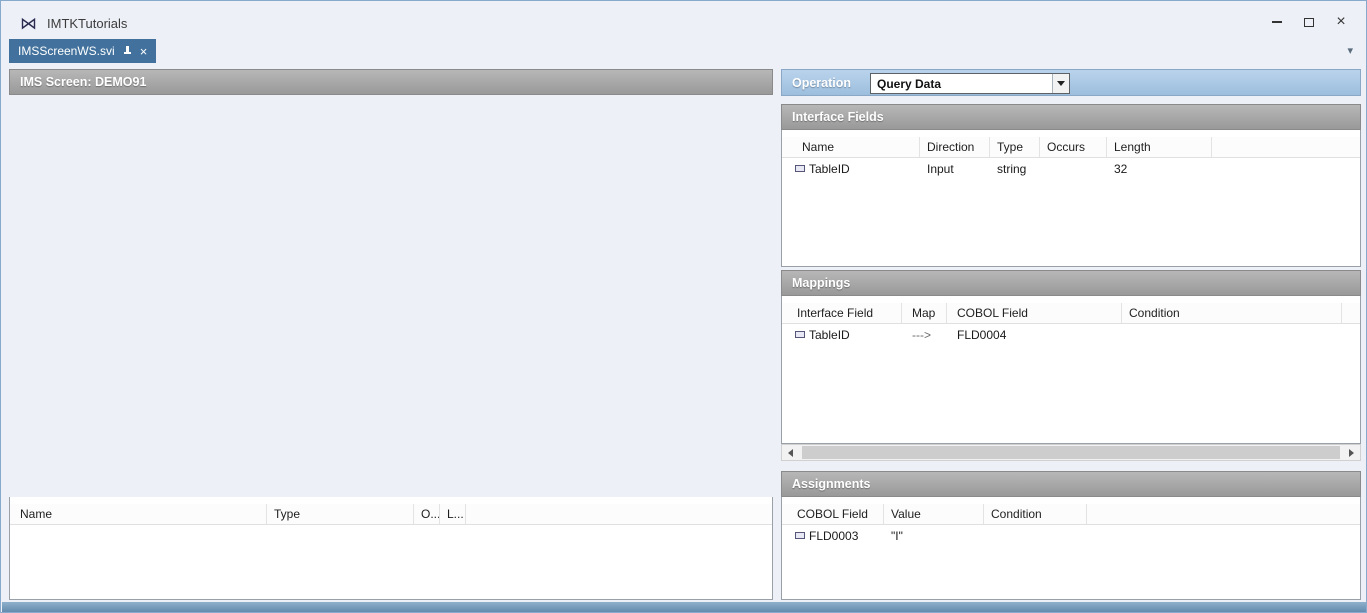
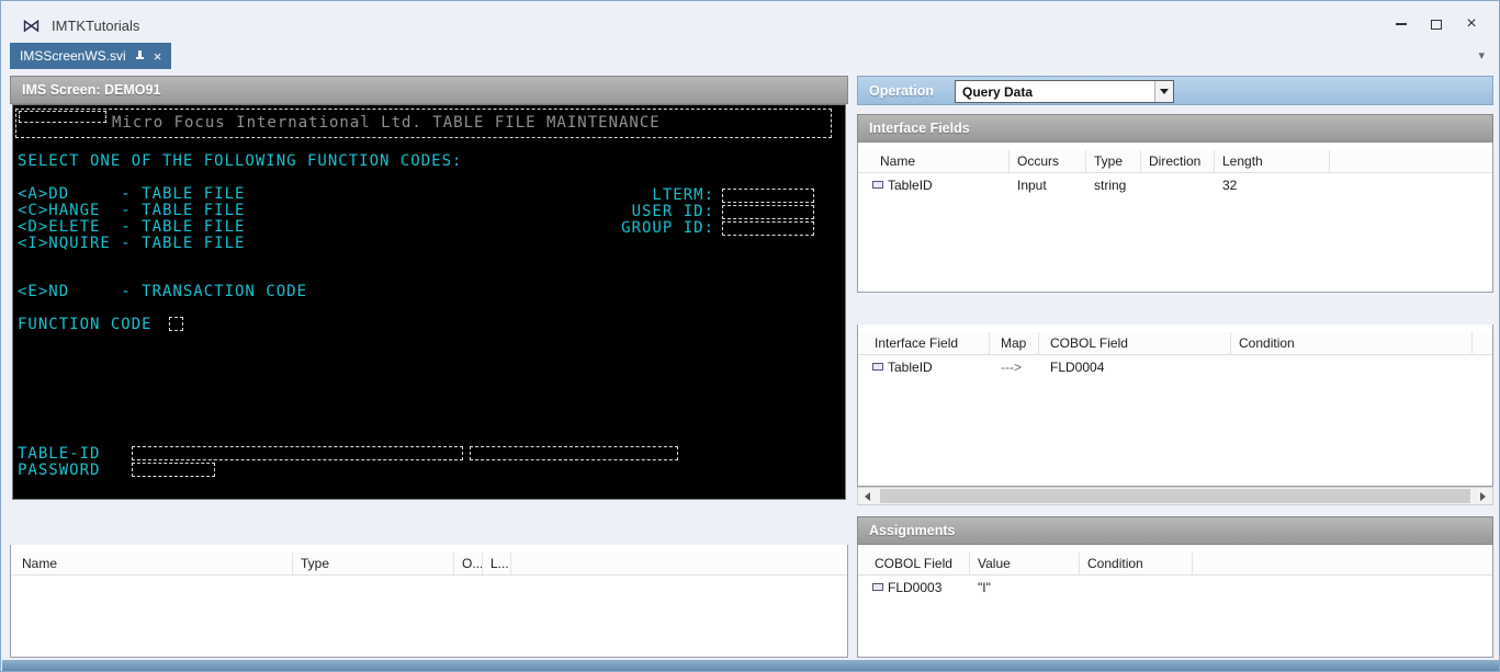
  ⋈
  IMTKTutorials
  ×
  IMSScreenWS.svi
  ×
  ▾
  IMS Screen: DEMO91
+ Micro Focus International Ltd. TABLE FILE MAINTENANCE
+ SELECT ONE OF THE FOLLOWING FUNCTION CODES:
+ <A>DD - TABLE FILE
+ LTERM:
+ <C>HANGE - TABLE FILE
+ USER ID:
+ <D>ELETE - TABLE FILE
+ GROUP ID:
+ <I>NQUIRE - TABLE FILE
+ <E>ND - TRANSACTION CODE
+ FUNCTION CODE
+ TABLE-ID
+ PASSWORD
  Name
  Type
  O...
  L...
  Operation
  Query Data
  Interface Fields
  Name
- Direction
+ Occurs
  Type
- Occurs
+ Direction
  Length
  TableID
  Input
  string
  32
- Mappings
  Interface Field
  Map
  COBOL Field
  Condition
  TableID
  --->
  FLD0004
  Assignments
  COBOL Field
  Value
  Condition
  FLD0003
  "I"
